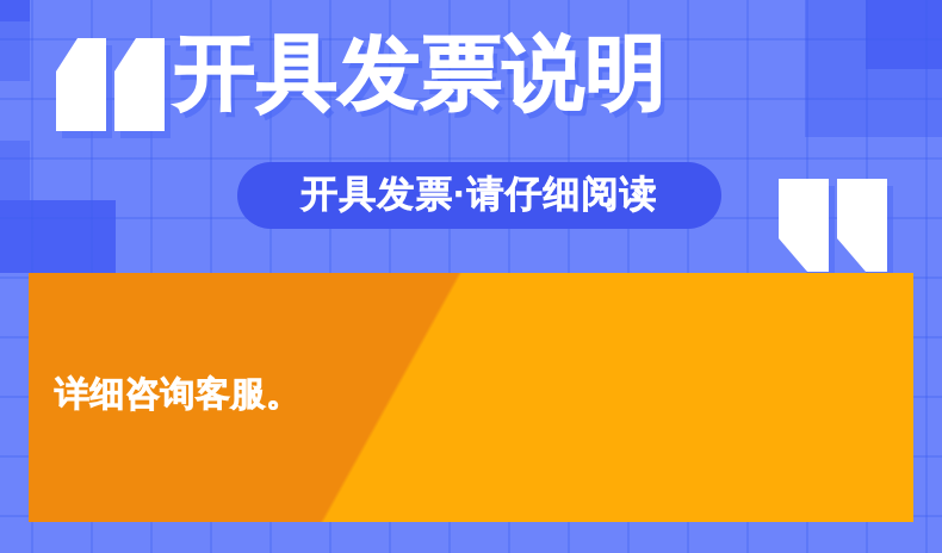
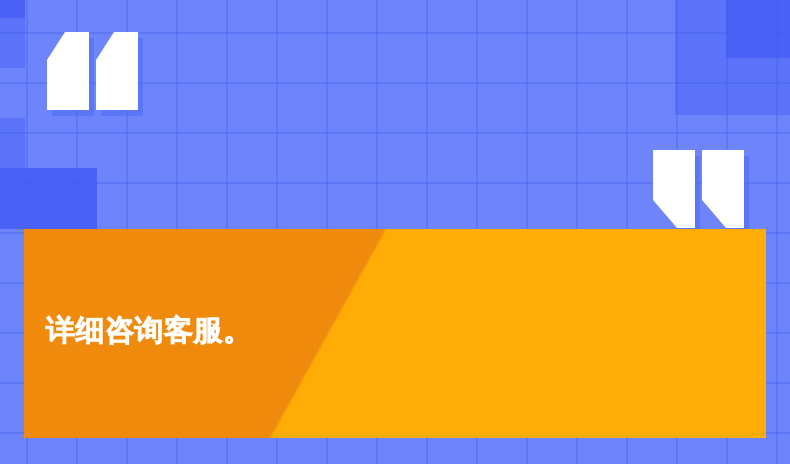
- 开具发票说明
- 开具发票·请仔细阅读
  详细咨询客服。
